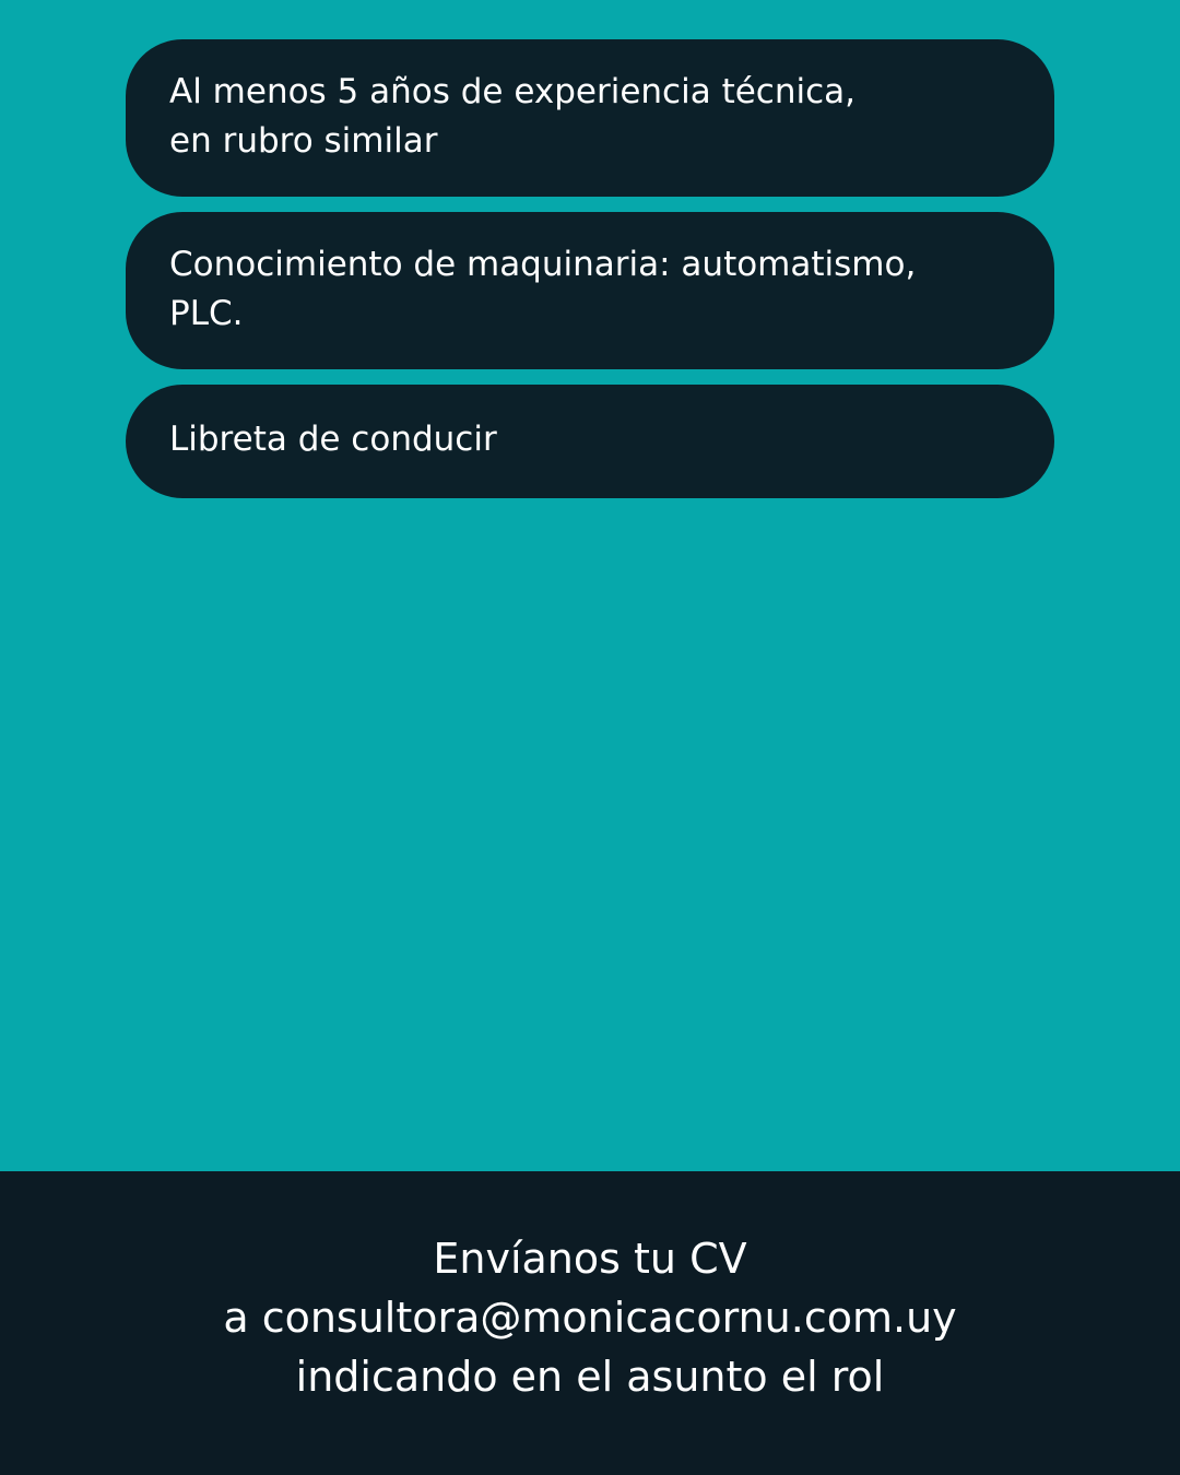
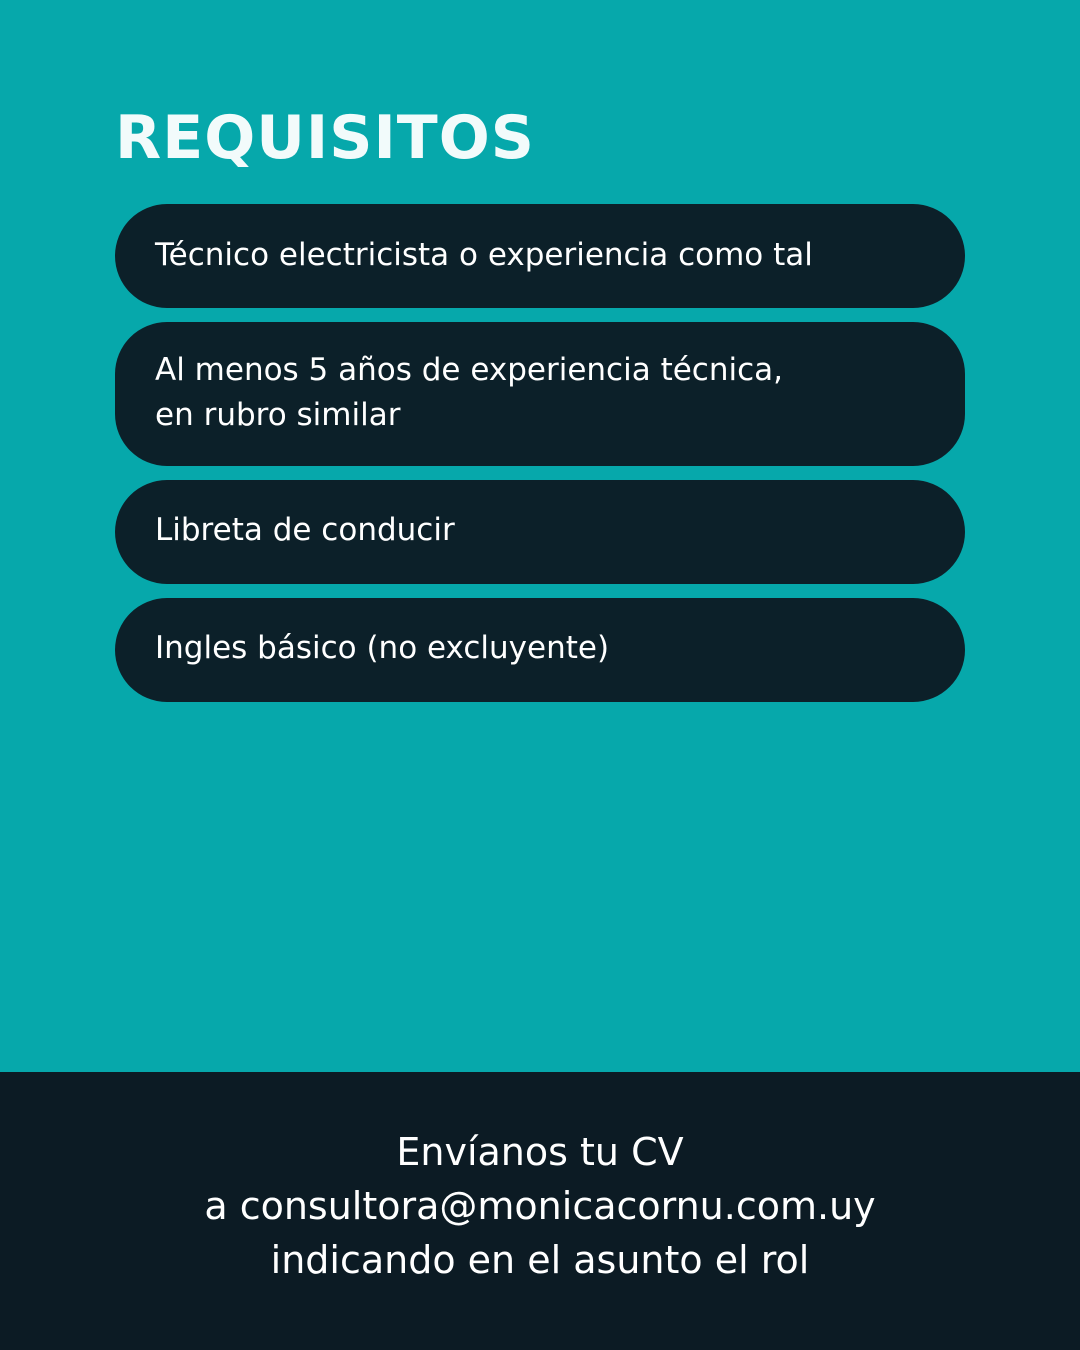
+ REQUISITOS
+ Técnico electricista o experiencia como tal
  Al menos 5 años de experiencia técnica,
  en rubro similar
- Conocimiento de maquinaria: automatismo,
- PLC.
  Libreta de conducir
+ Ingles básico (no excluyente)
  Envíanos tu CV
  a consultora@monicacornu.com.uy
  indicando en el asunto el rol
